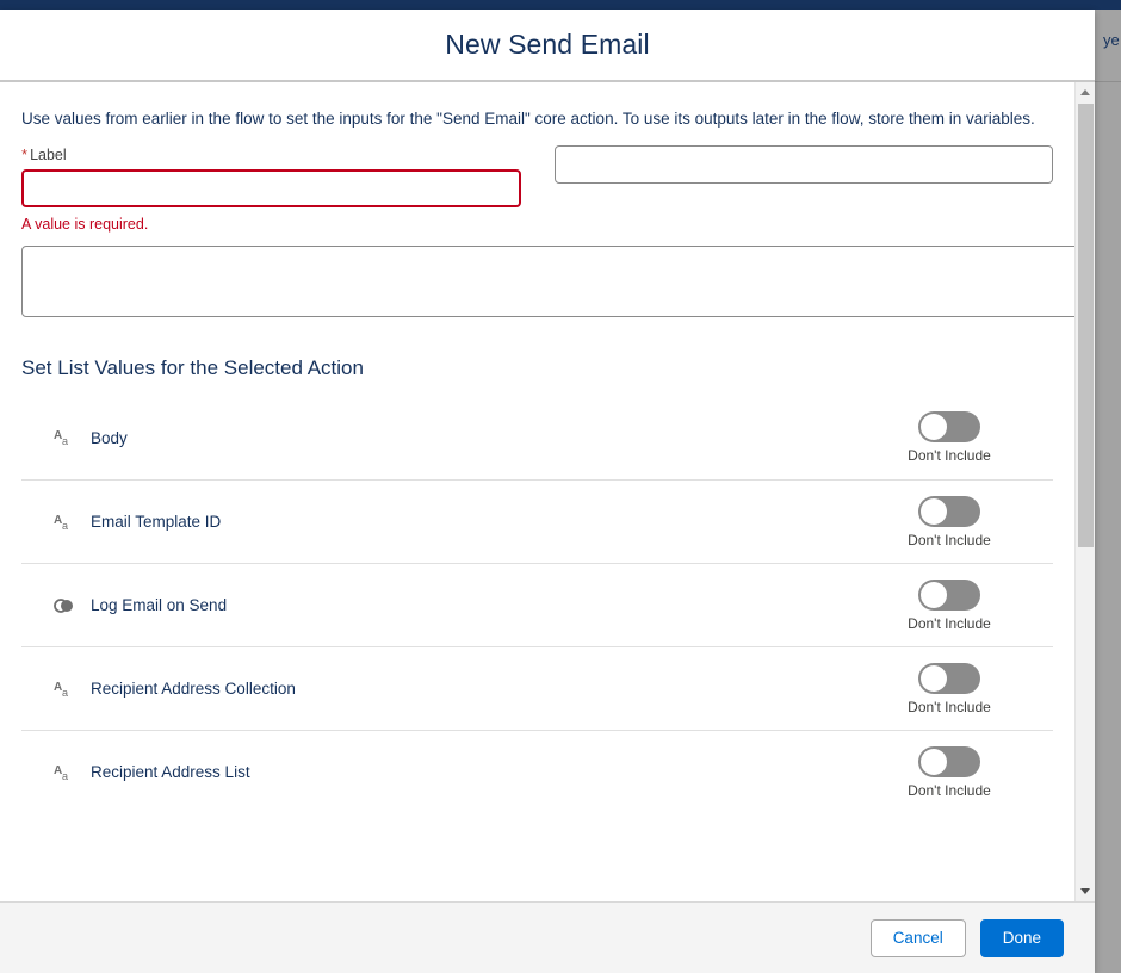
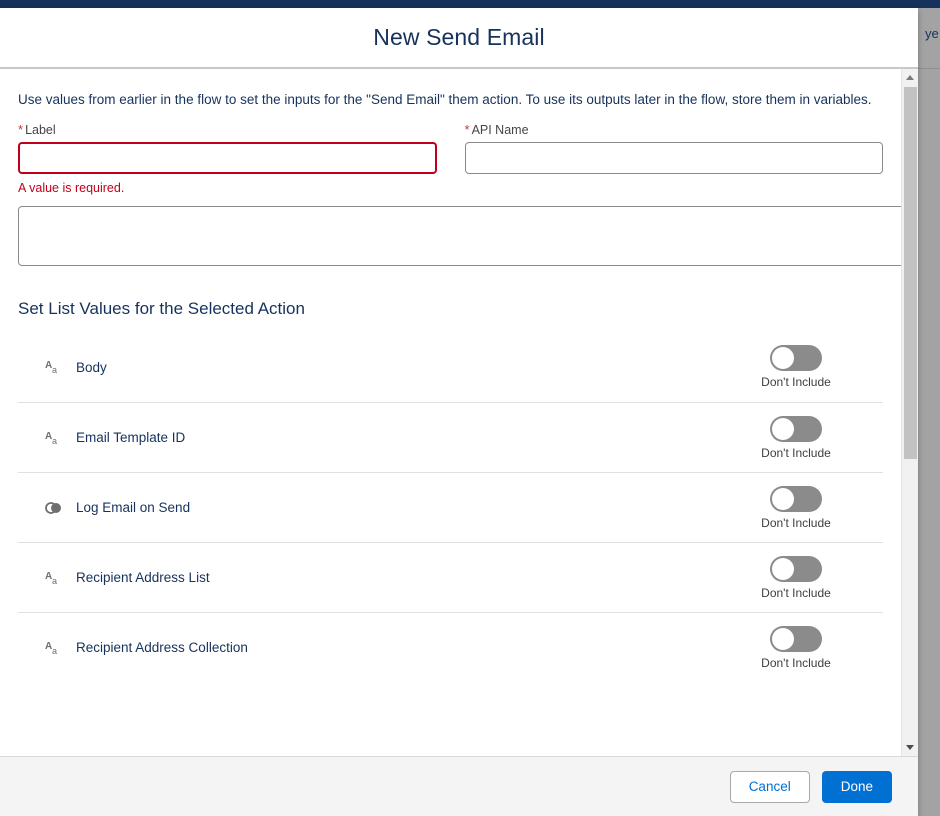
  ye
  New Send Email
- Use values from earlier in the flow to set the inputs for the "Send Email" core action. To use its outputs later in the flow, store them in variables.
+ Use values from earlier in the flow to set the inputs for the "Send Email" them action. To use its outputs later in the flow, store them in variables.
  * Label
  A value is required.
+ * API Name
  Set List Values for the Selected Action
  A
  a
  Body
  Don't Include
  A
  a
  Email Template ID
  Don't Include
  Log Email on Send
  Don't Include
  A
  a
- Recipient Address Collection
+ Recipient Address List
  Don't Include
  A
  a
- Recipient Address List
+ Recipient Address Collection
  Don't Include
  Cancel
  Done
